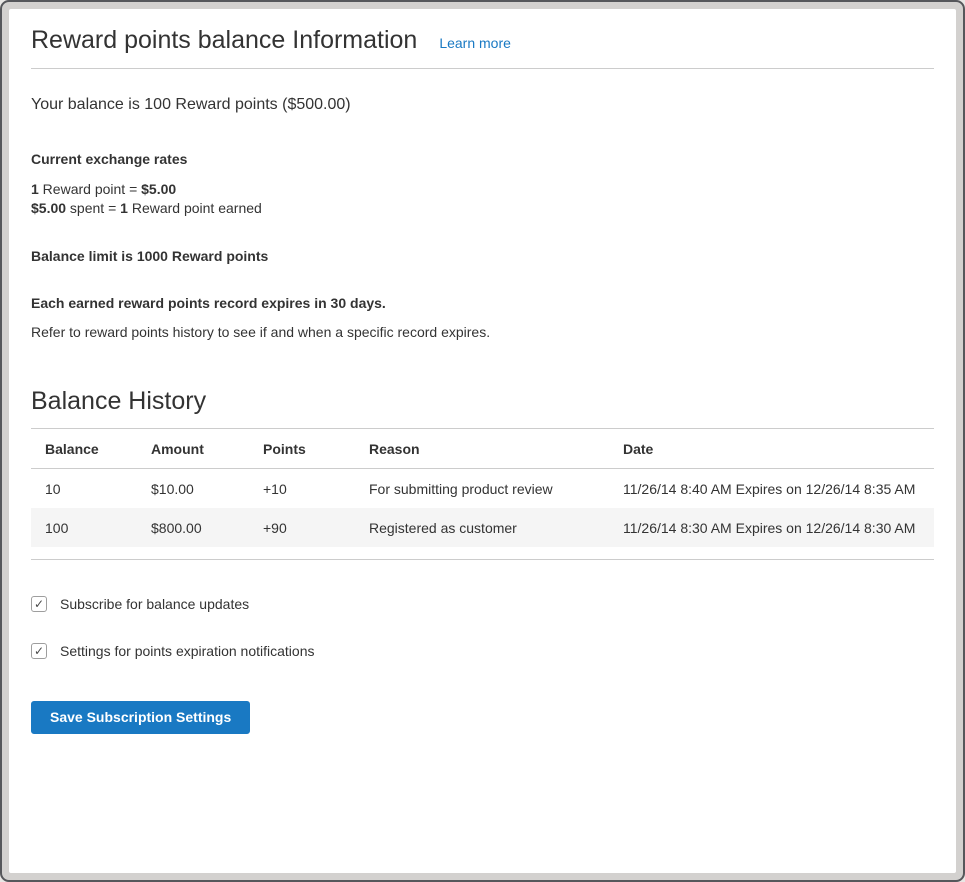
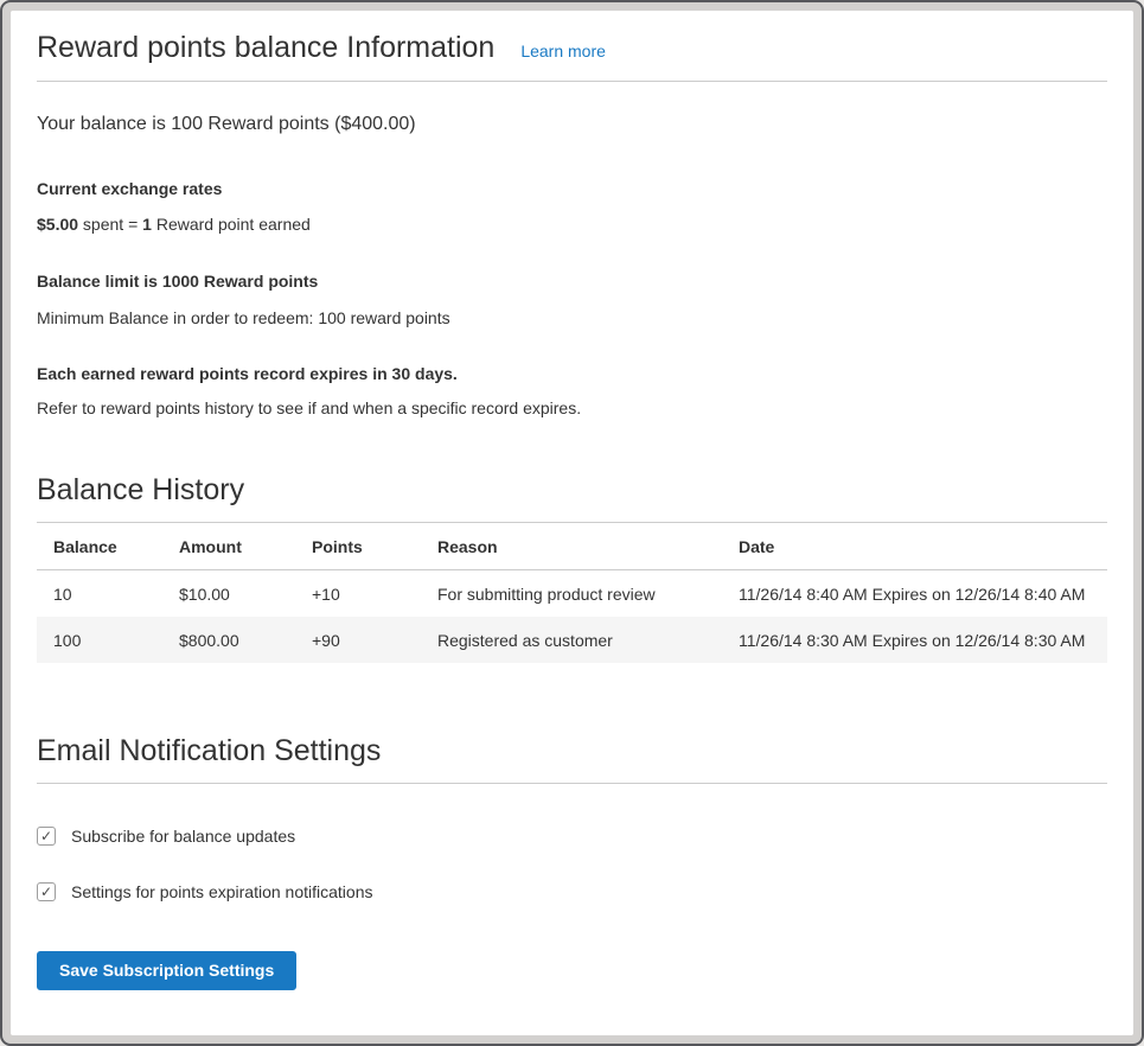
  Reward points balance Information
  Learn more
- Your balance is 100 Reward points ($500.00)
+ Your balance is 100 Reward points ($400.00)
  Current exchange rates
- 1 Reward point = $5.00
  $5.00 spent = 1 Reward point earned
  Balance limit is 1000 Reward points
+ Minimum Balance in order to redeem: 100 reward points
  Each earned reward points record expires in 30 days.
  Refer to reward points history to see if and when a specific record expires.
  Balance History
  Balance	Amount	Points	Reason	Date
- 10	$10.00	+10	For submitting product review	11/26/14 8:40 AM Expires on 12/26/14 8:35 AM
+ 10	$10.00	+10	For submitting product review	11/26/14 8:40 AM Expires on 12/26/14 8:40 AM
  100	$800.00	+90	Registered as customer	11/26/14 8:30 AM Expires on 12/26/14 8:30 AM
+ Email Notification Settings
  ✓
  Subscribe for balance updates
  ✓
  Settings for points expiration notifications
  Save Subscription Settings
